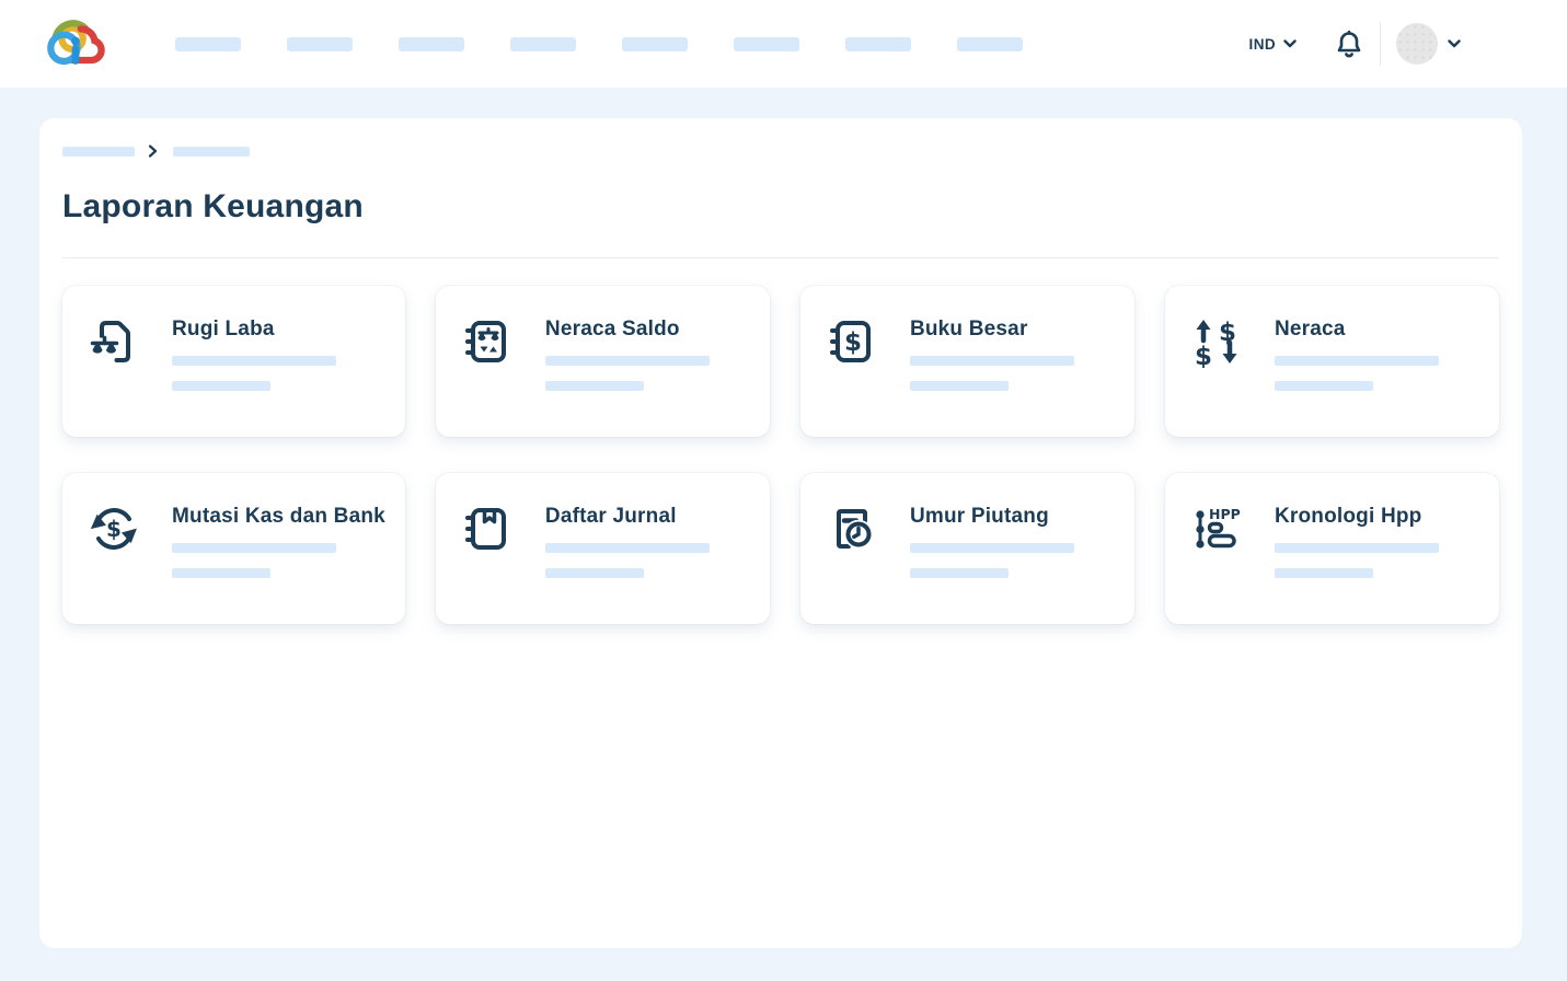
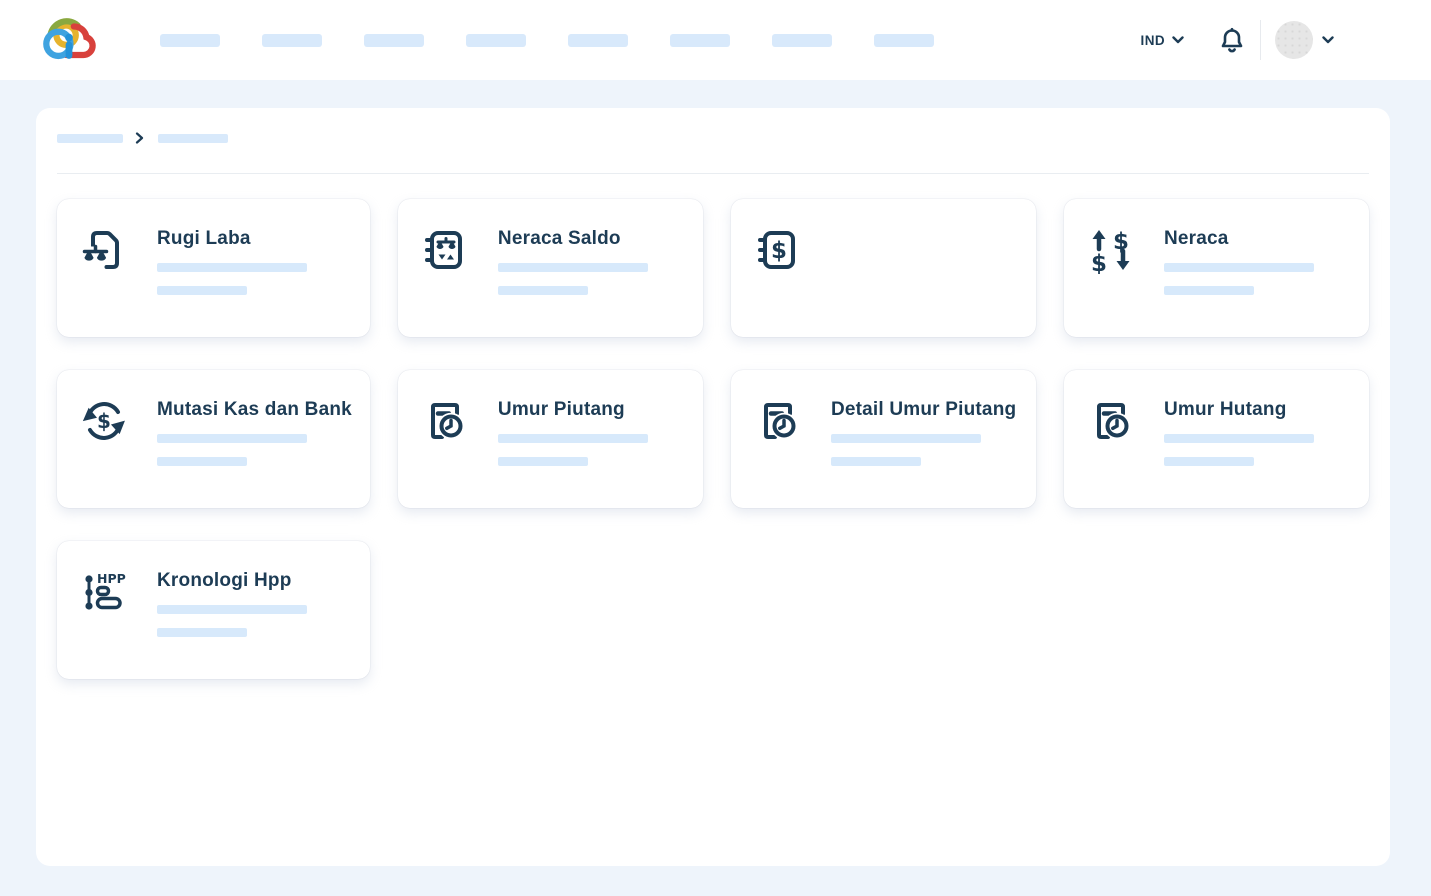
  IND
- Laporan Keuangan
  Rugi Laba
  Neraca Saldo
  $
- Buku Besar
  $
  $
  Neraca
  $
  Mutasi Kas dan Bank
- Daftar Jurnal
  Umur Piutang
+ Detail Umur Piutang
+ Umur Hutang
  HPP
  Kronologi Hpp
